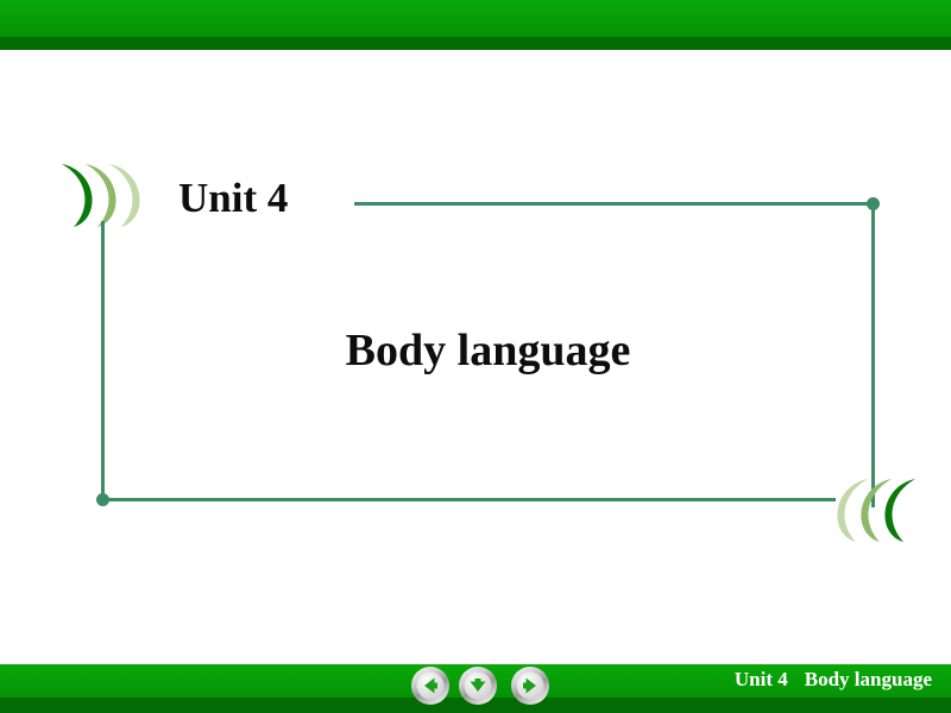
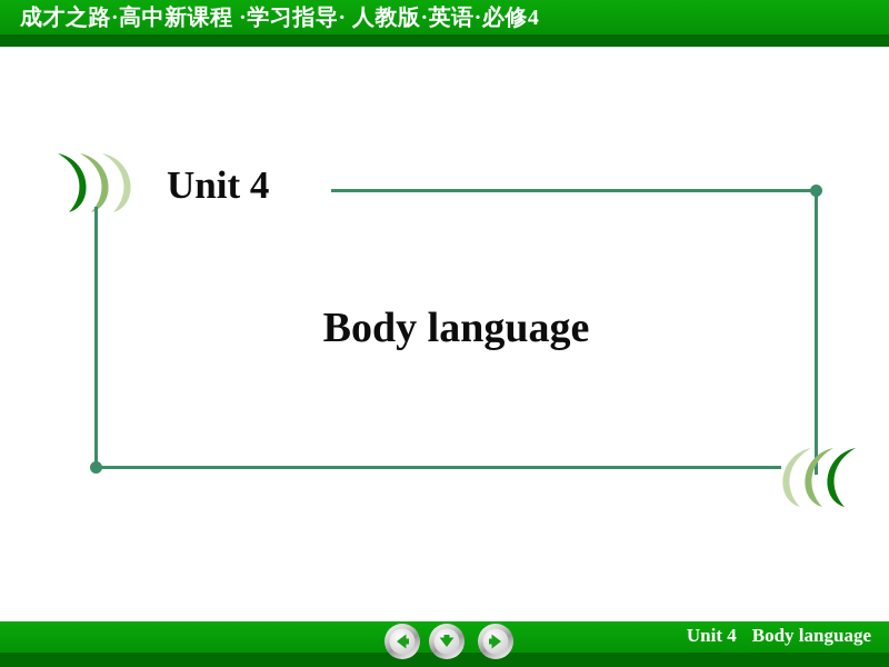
+ 成才之路·高中新课程 ·学习指导· 人教版·英语·必修4
  Unit 4
  Body language
  Unit 4 Body language
